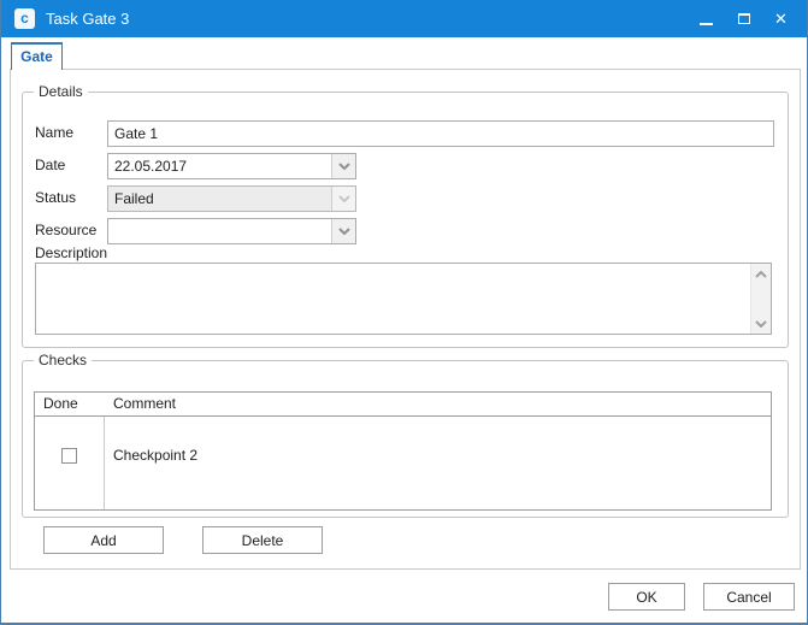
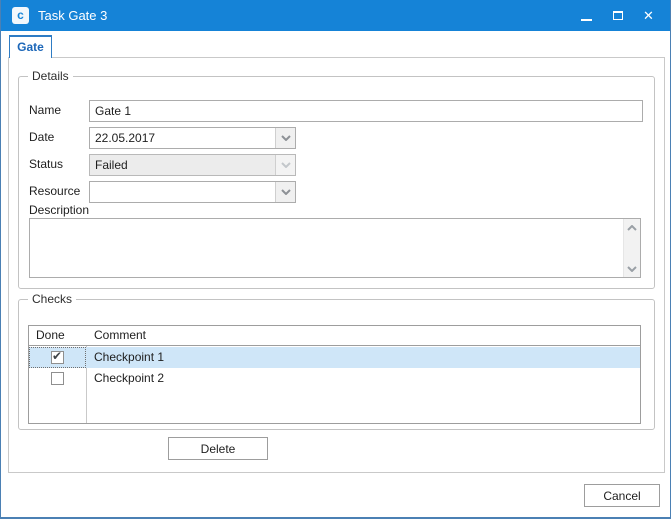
  c
  Task Gate 3
  ✕
  Gate
  Details
  Name
  Gate 1
  Date
  22.05.2017
  Status
  Failed
  Resource
  Description
  Checks
  Done
  Comment
+ ✔
+ Checkpoint 1
  Checkpoint 2
- Add
  Delete
- OK
  Cancel
